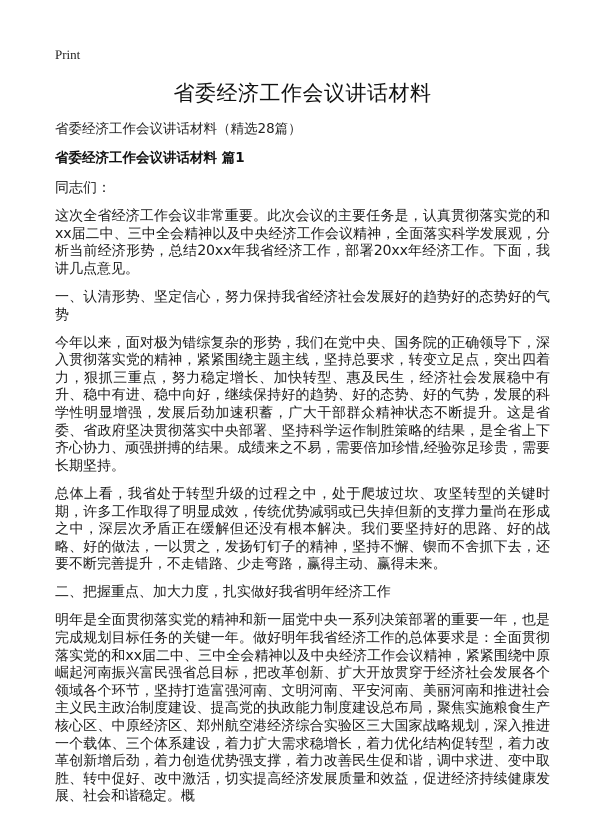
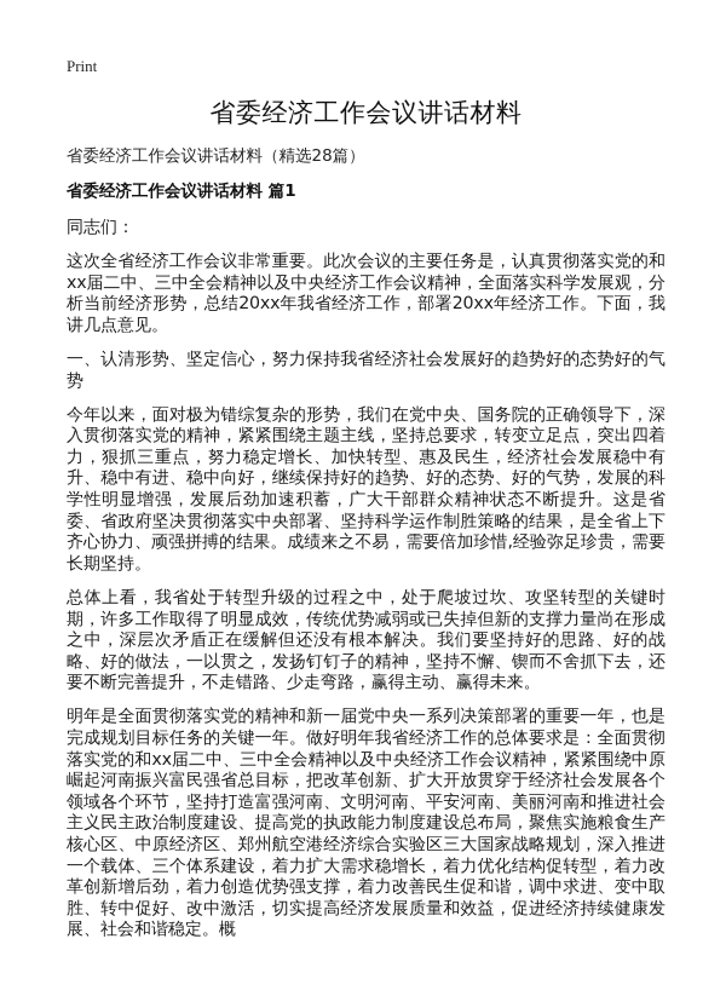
  Print
  省委经济工作会议讲话材料
  省委经济工作会议讲话材料（精选28篇）
  省委经济工作会议讲话材料 篇1
  同志们：
  这次全省经济工作会议非常重要。此次会议的主要任务是，认真贯彻落实党的和xx届二中、三中全会精神以及中央经济工作会议精神，全面落实科学发展观，分析当前经济形势，总结20xx年我省经济工作，部署20xx年经济工作。下面，我讲几点意见。
  一、认清形势、坚定信心，努力保持我省经济社会发展好的趋势好的态势好的气势
  今年以来，面对极为错综复杂的形势，我们在党中央、国务院的正确领导下，深入贯彻落实党的精神，紧紧围绕主题主线，坚持总要求，转变立足点，突出四着力，狠抓三重点，努力稳定增长、加快转型、惠及民生，经济社会发展稳中有升、稳中有进、稳中向好，继续保持好的趋势、好的态势、好的气势，发展的科学性明显增强，发展后劲加速积蓄，广大干部群众精神状态不断提升。这是省委、省政府坚决贯彻落实中央部署、坚持科学运作制胜策略的结果，是全省上下齐心协力、顽强拼搏的结果。成绩来之不易，需要倍加珍惜,经验弥足珍贵，需要长期坚持。
  总体上看，我省处于转型升级的过程之中，处于爬坡过坎、攻坚转型的关键时期，许多工作取得了明显成效，传统优势减弱或已失掉但新的支撑力量尚在形成之中，深层次矛盾正在缓解但还没有根本解决。我们要坚持好的思路、好的战略、好的做法，一以贯之，发扬钉钉子的精神，坚持不懈、锲而不舍抓下去，还要不断完善提升，不走错路、少走弯路，赢得主动、赢得未来。
- 二、把握重点、加大力度，扎实做好我省明年经济工作
  明年是全面贯彻落实党的精神和新一届党中央一系列决策部署的重要一年，也是完成规划目标任务的关键一年。做好明年我省经济工作的总体要求是：全面贯彻落实党的和xx届二中、三中全会精神以及中央经济工作会议精神，紧紧围绕中原崛起河南振兴富民强省总目标，把改革创新、扩大开放贯穿于经济社会发展各个领域各个环节，坚持打造富强河南、文明河南、平安河南、美丽河南和推进社会主义民主政治制度建设、提高党的执政能力制度建设总布局，聚焦实施粮食生产核心区、中原经济区、郑州航空港经济综合实验区三大国家战略规划，深入推进一个载体、三个体系建设，着力扩大需求稳增长，着力优化结构促转型，着力改革创新增后劲，着力创造优势强支撑，着力改善民生促和谐，调中求进、变中取胜、转中促好、改中激活，切实提高经济发展质量和效益，促进经济持续健康发展、社会和谐稳定。概
